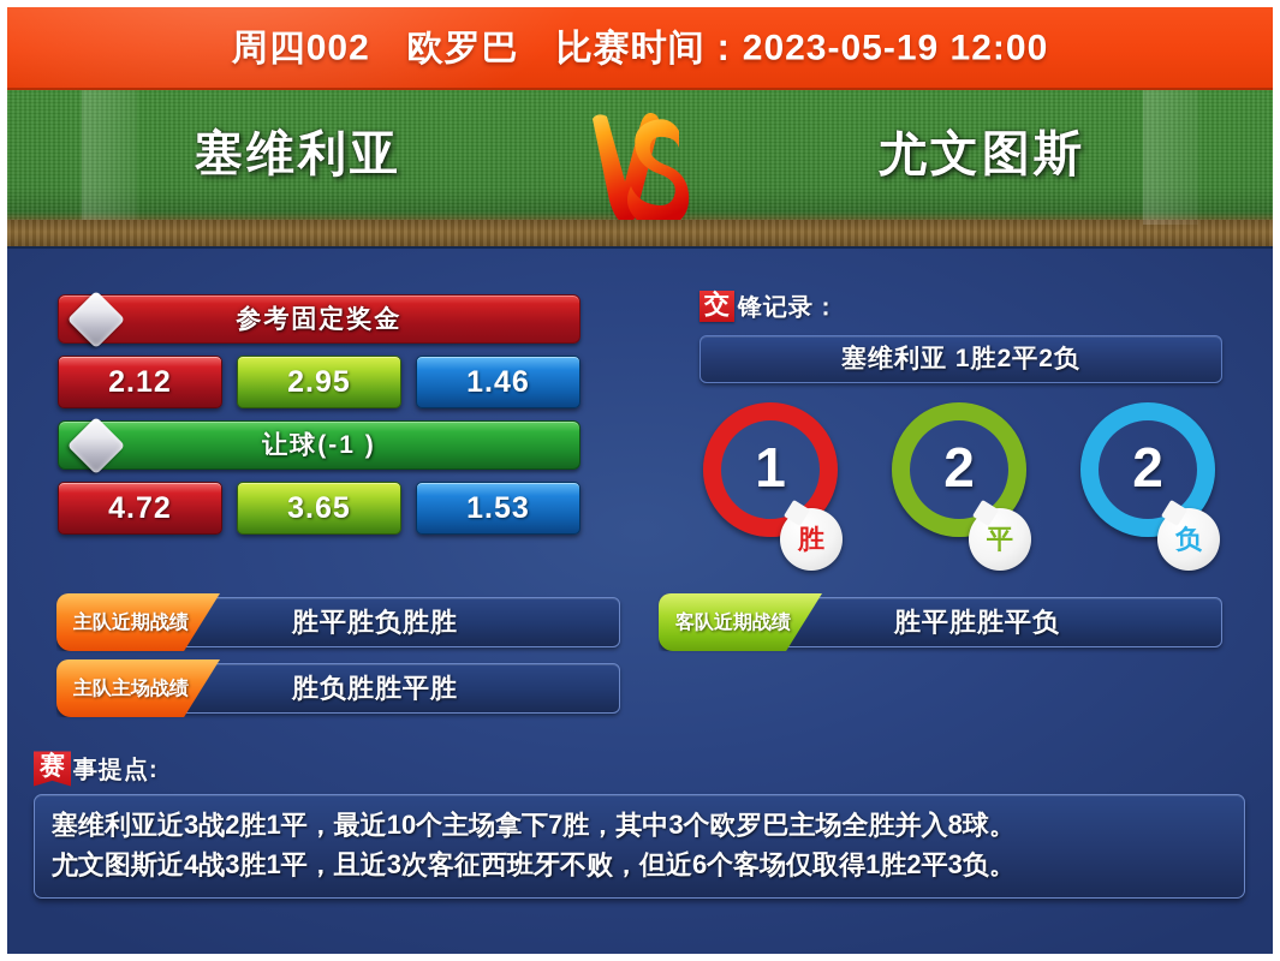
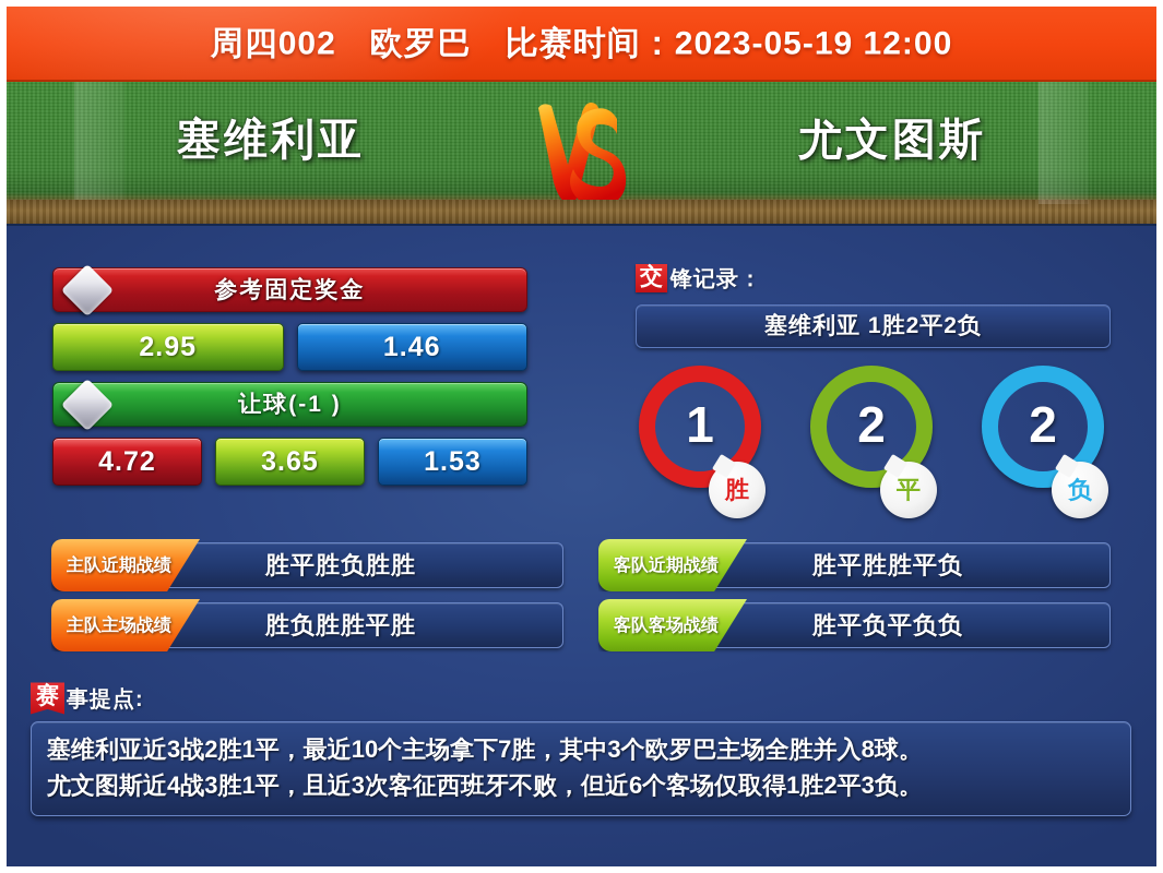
  周四002 欧罗巴 比赛时间：2023-05-19 12:00
  塞维利亚
  尤文图斯
  参考固定奖金
- 2.12
  2.95
  1.46
  让球(-1 )
  4.72
  3.65
  1.53
  交
  锋记录：
  塞维利亚 1胜2平2负
  1
  胜
  2
  平
  2
  负
  主队近期战绩
  胜平胜负胜胜
  主队主场战绩
  胜负胜胜平胜
  客队近期战绩
  胜平胜胜平负
+ 客队客场战绩
+ 胜平负平负负
  赛
  事提点:
  塞维利亚近3战2胜1平，最近10个主场拿下7胜，其中3个欧罗巴主场全胜并入8球。
  尤文图斯近4战3胜1平，且近3次客征西班牙不败，但近6个客场仅取得1胜2平3负。
